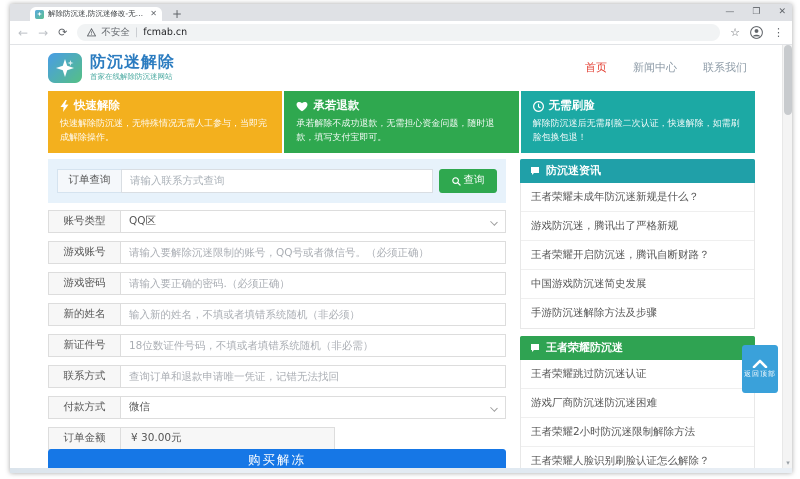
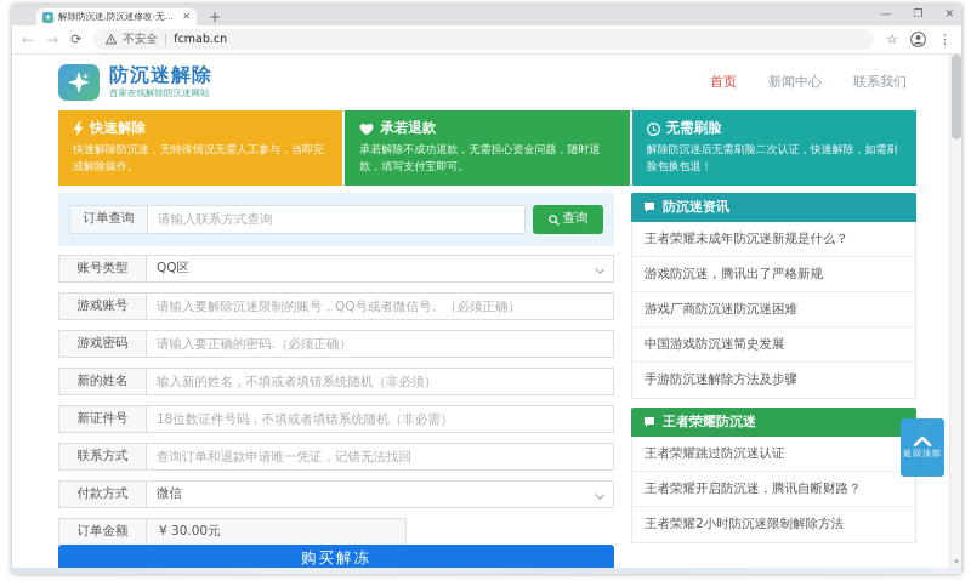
  解除防沉迷,防沉迷修改-无需
  ✕
  +
  —
  ❐
  ✕
  ←
  →
  ⟳
  不安全
  |
  fcmab.cn
  ☆
  ⋮
  防沉迷解除
  首家在线解除防沉迷网站
  首页
  新闻中心
  联系我们
  快速解除
  快速解除防沉迷，无特殊情况无需人工参与，当即完成解除操作。
  承若退款
  承若解除不成功退款，无需担心资金问题，随时退款，填写支付宝即可。
  无需刷脸
  解除防沉迷后无需刷脸二次认证，快速解除，如需刷脸包换包退！
  订单查询
  请输入联系方式查询
  查询
  账号类型
  QQ区
  游戏账号
  请输入要解除沉迷限制的账号，QQ号或者微信号。（必须正确）
  游戏密码
  请输入要正确的密码.（必须正确）
  新的姓名
  输入新的姓名，不填或者填错系统随机（非必须）
  新证件号
  18位数证件号码，不填或者填错系统随机（非必需）
  联系方式
  查询订单和退款申请唯一凭证，记错无法找回
  付款方式
  微信
  订单金额
  ¥ 30.00元
  购买解冻
  防沉迷资讯
  王者荣耀未成年防沉迷新规是什么？
  游戏防沉迷，腾讯出了严格新规
- 王者荣耀开启防沉迷，腾讯自断财路？
+ 游戏厂商防沉迷防沉迷困难
  中国游戏防沉迷简史发展
  手游防沉迷解除方法及步骤
  王者荣耀防沉迷
  王者荣耀跳过防沉迷认证
- 游戏厂商防沉迷防沉迷困难
+ 王者荣耀开启防沉迷，腾讯自断财路？
  王者荣耀2小时防沉迷限制解除方法
- 王者荣耀人脸识别刷脸认证怎么解除？
  返回顶部
  ▾
